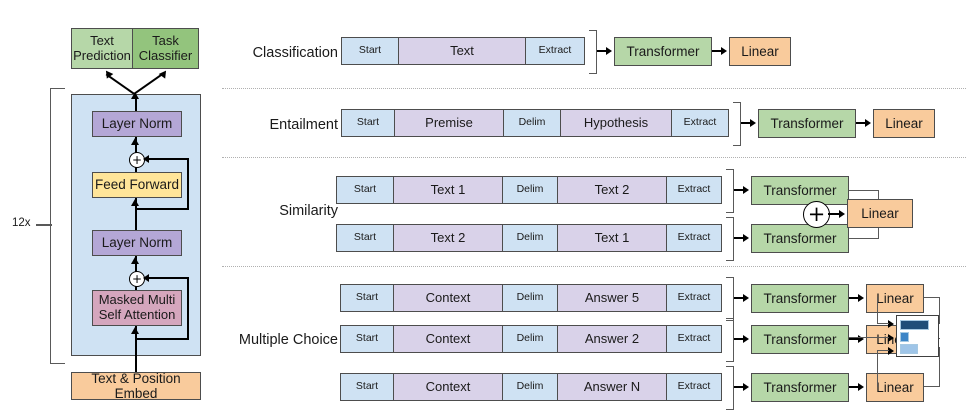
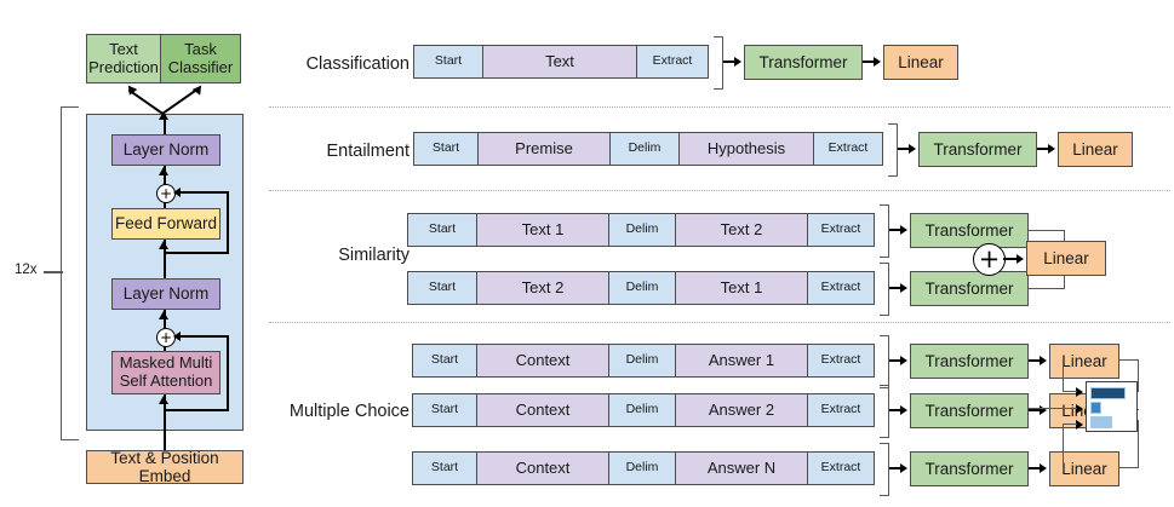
  Text
  Prediction
  Task
  Classifier
  Layer Norm
  +
  Feed Forward
  Layer Norm
  +
  Masked Multi
  Self Attention
  Text & Position Embed
  12x
  Classification
  Start
  Text
  Extract
  Transformer
  Linear
  Entailment
  Start
  Premise
  Delim
  Hypothesis
  Extract
  Transformer
  Linear
  Similarity
  Start
  Text 1
  Delim
  Text 2
  Extract
  Transformer
  Start
  Text 2
  Delim
  Text 1
  Extract
  Transformer
  +
  Linear
  Multiple Choice
  Start
  Context
  Delim
- Answer 5
+ Answer 1
  Extract
  Transformer
  Linear
  Start
  Context
  Delim
  Answer 2
  Extract
  Transformer
  Start
  Context
  Delim
  Answer N
  Extract
  Transformer
  Linear
